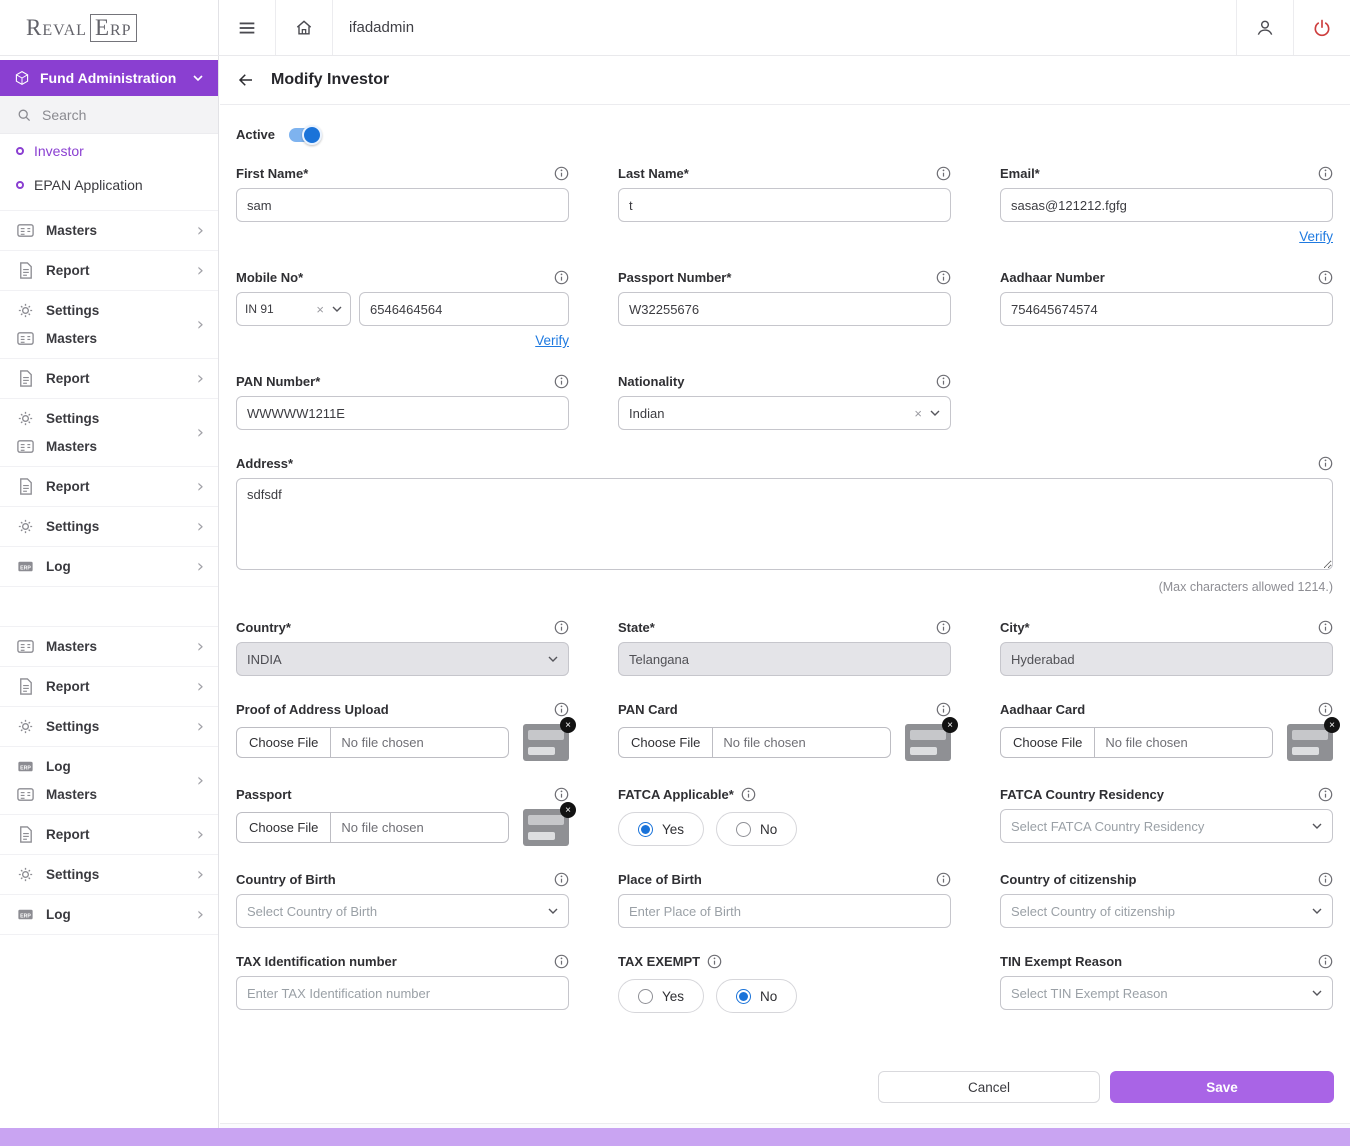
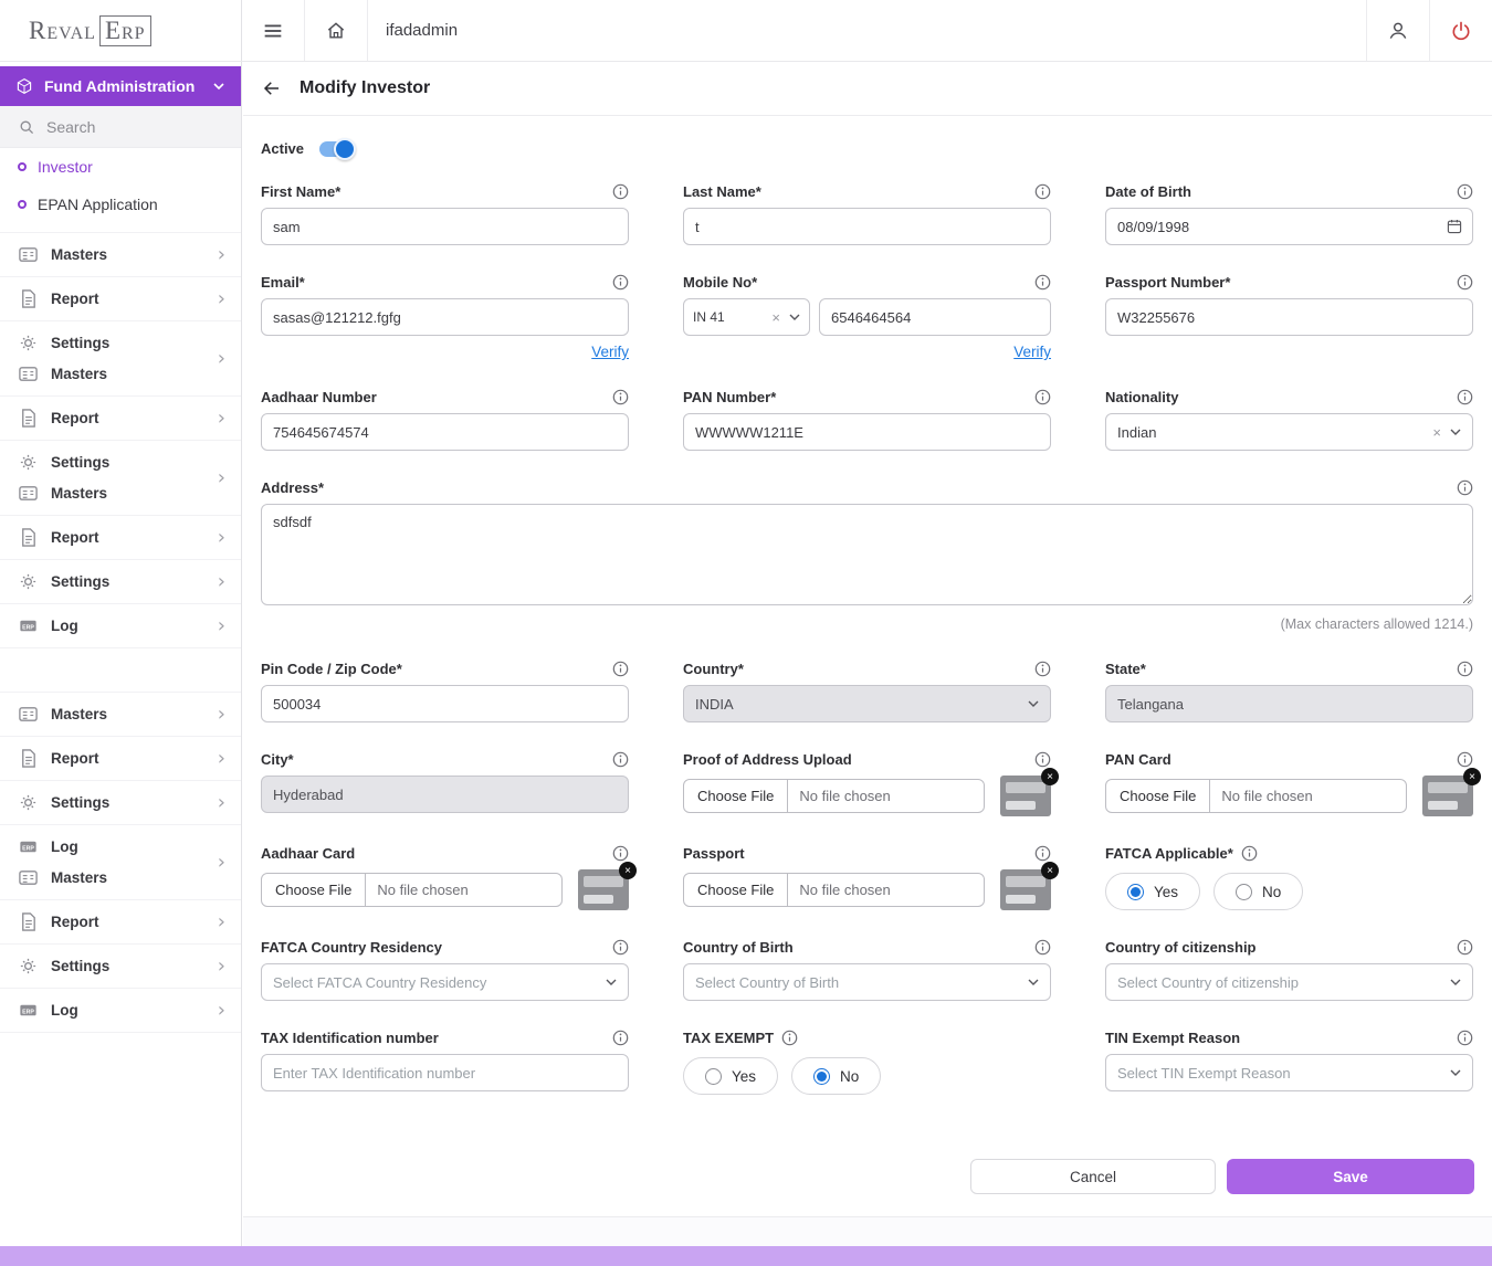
  Reval
  Erp
  ifadadmin
  Fund Administration
  Search
  Investor
  EPAN Application
  Masters
  ›
  Report
  ›
  Settings
  Masters
  ›
  Report
  ›
  Settings
  Masters
  ›
  Report
  ›
  Settings
  ›
  Log
  ›
  Masters
  ›
  Report
  ›
  Settings
  ›
  Log
  Masters
  ›
  Report
  ›
  Settings
  ›
  Log
  ›
  Modify Investor
  Active
  First Name*
  sam
  Last Name*
  t
+ Date of Birth
+ 08/09/1998
  Email*
  sasas@121212.fgfg
  Verify
  Mobile No*
- IN 91
+ IN 41
  ×
  6546464564
  Verify
  Passport Number*
  W32255676
  Aadhaar Number
  754645674574
  PAN Number*
  WWWWW1211E
  Nationality
  Indian
  ×
  Address*
  sdfsdf
  (Max characters allowed 1214.)
+ Pin Code / Zip Code*
+ 500034
  Country*
  INDIA
  State*
  Telangana
  City*
  Hyderabad
  Proof of Address Upload
  Choose File
  No file chosen
  ×
  PAN Card
  Choose File
  No file chosen
  ×
  Aadhaar Card
  Choose File
  No file chosen
  ×
  Passport
  Choose File
  No file chosen
  ×
  FATCA Applicable*
  Yes
  No
  FATCA Country Residency
  Select FATCA Country Residency
  Country of Birth
  Select Country of Birth
- Place of Birth
- Enter Place of Birth
  Country of citizenship
  Select Country of citizenship
  TAX Identification number
  Enter TAX Identification number
  TAX EXEMPT
  Yes
  No
  TIN Exempt Reason
  Select TIN Exempt Reason
  Cancel
  Save
